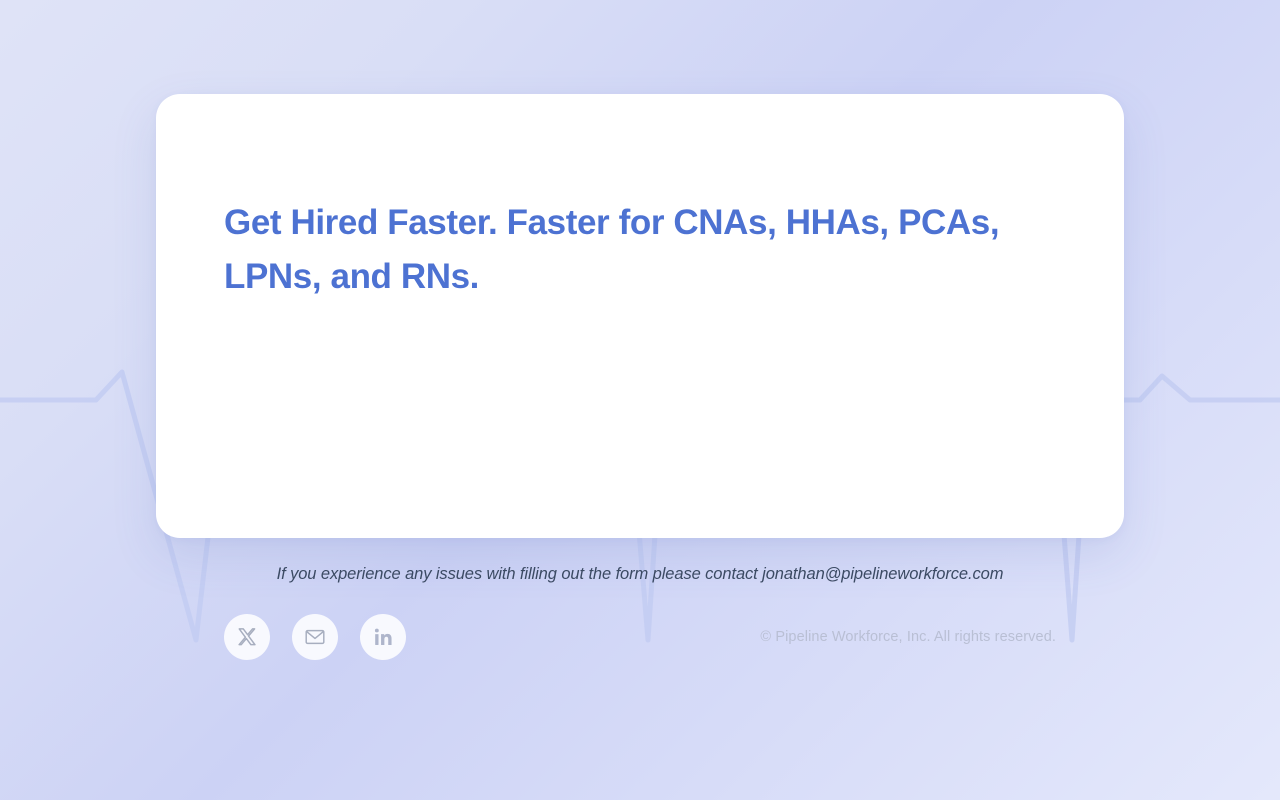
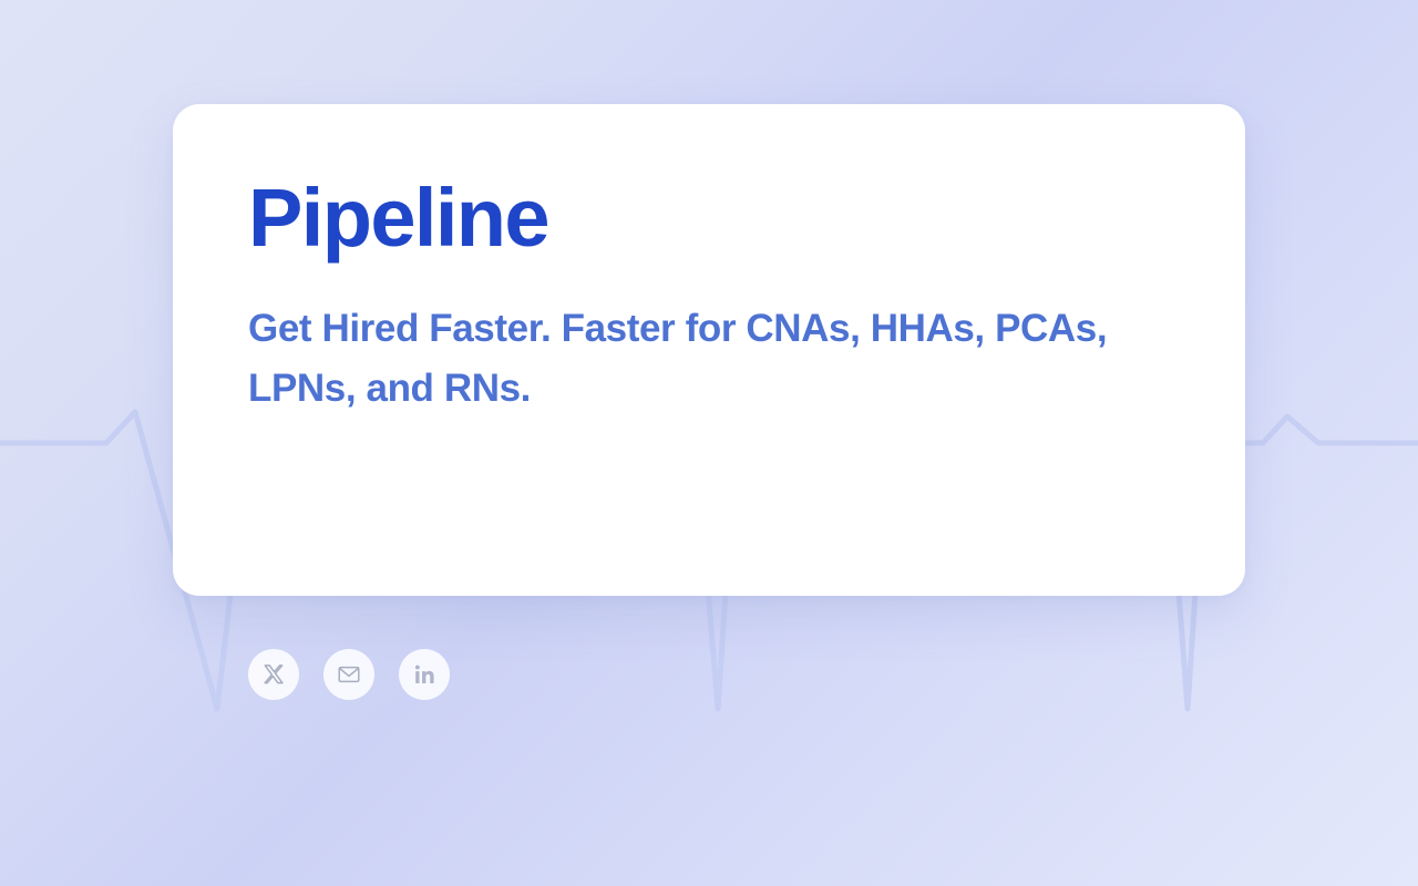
+ Pipeline
  Get Hired Faster. Faster for CNAs, HHAs, PCAs, LPNs, and RNs.
- If you experience any issues with filling out the form please contact jonathan@pipelineworkforce.com
- © Pipeline Workforce, Inc. All rights reserved.
